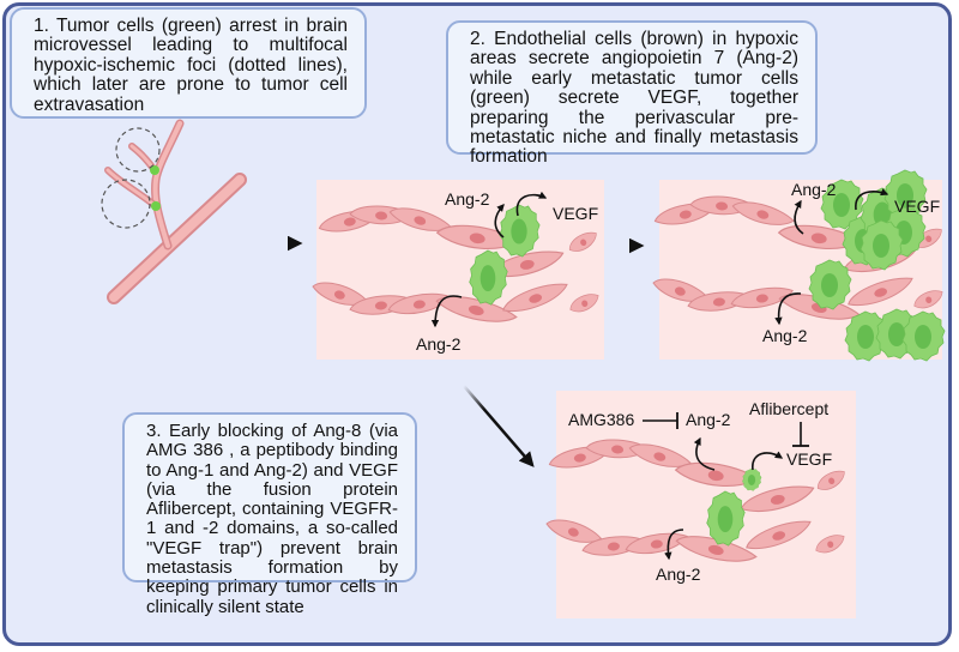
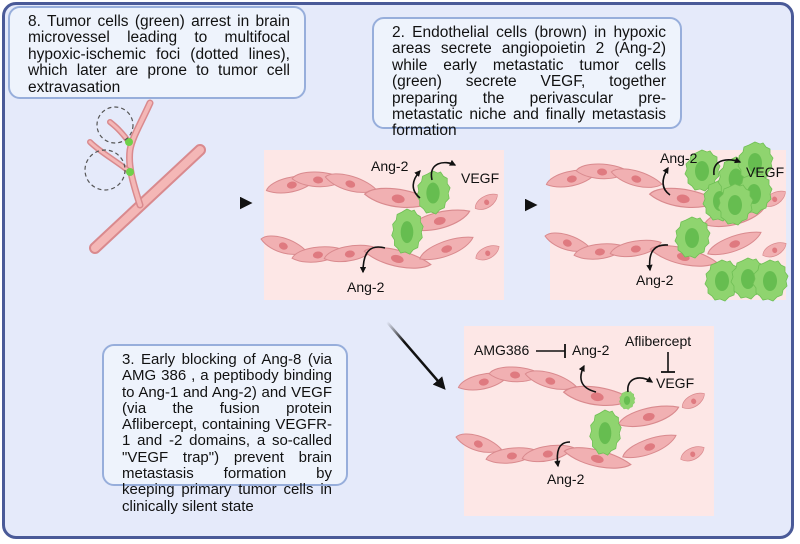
  Ang-2
  VEGF
  Ang-2
  Ang-2
  VEGF
  Ang-2
  AMG386
  Ang-2
  Aflibercept
  VEGF
  Ang-2
- 1. Tumor cells (green) arrest in brain microvessel leading to multifocal hypoxic-ischemic foci (dotted lines), which later are prone to tumor cell extravasation
+ 8. Tumor cells (green) arrest in brain microvessel leading to multifocal hypoxic-ischemic foci (dotted lines), which later are prone to tumor cell extravasation
- 2. Endothelial cells (brown) in hypoxic areas secrete angiopoietin 7 (Ang-2) while early metastatic tumor cells (green) secrete VEGF, together preparing the perivascular pre-metastatic niche and finally metastasis formation
+ 2. Endothelial cells (brown) in hypoxic areas secrete angiopoietin 2 (Ang-2) while early metastatic tumor cells (green) secrete VEGF, together preparing the perivascular pre-metastatic niche and finally metastasis formation
  3. Early blocking of Ang-8 (via AMG 386 , a peptibody binding to Ang-1 and Ang-2) and VEGF (via the fusion protein Aflibercept, containing VEGFR-1 and -2 domains, a so-called "VEGF trap") prevent brain metastasis formation by keeping primary tumor cells in clinically silent state
